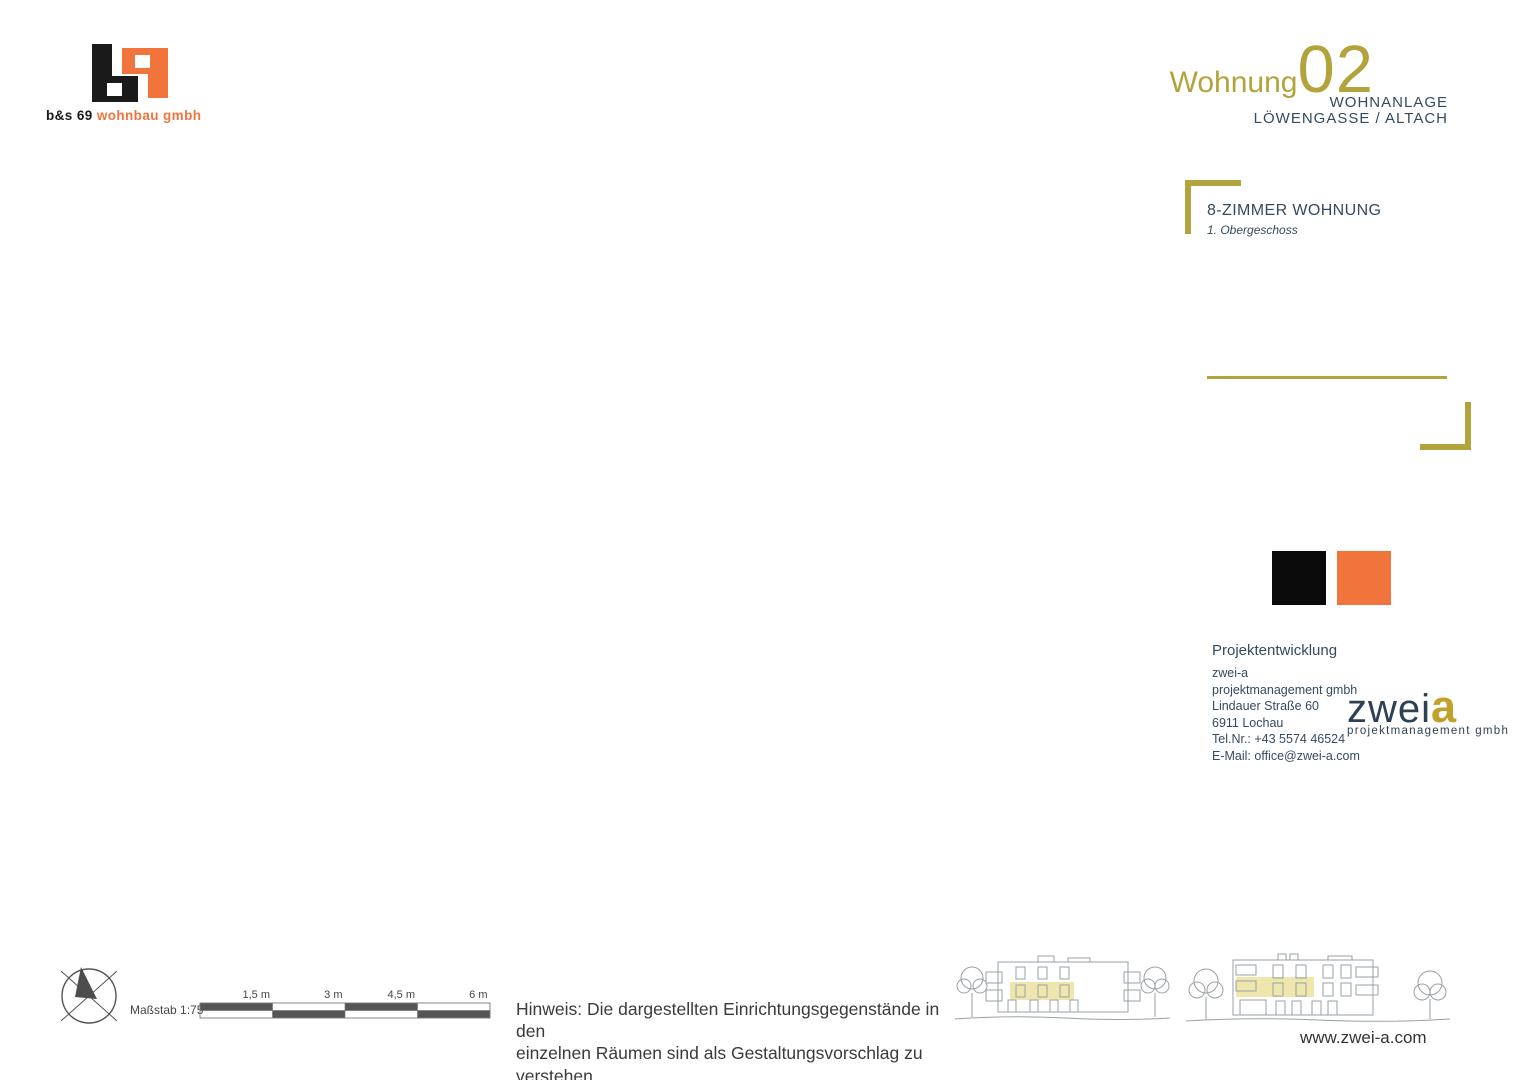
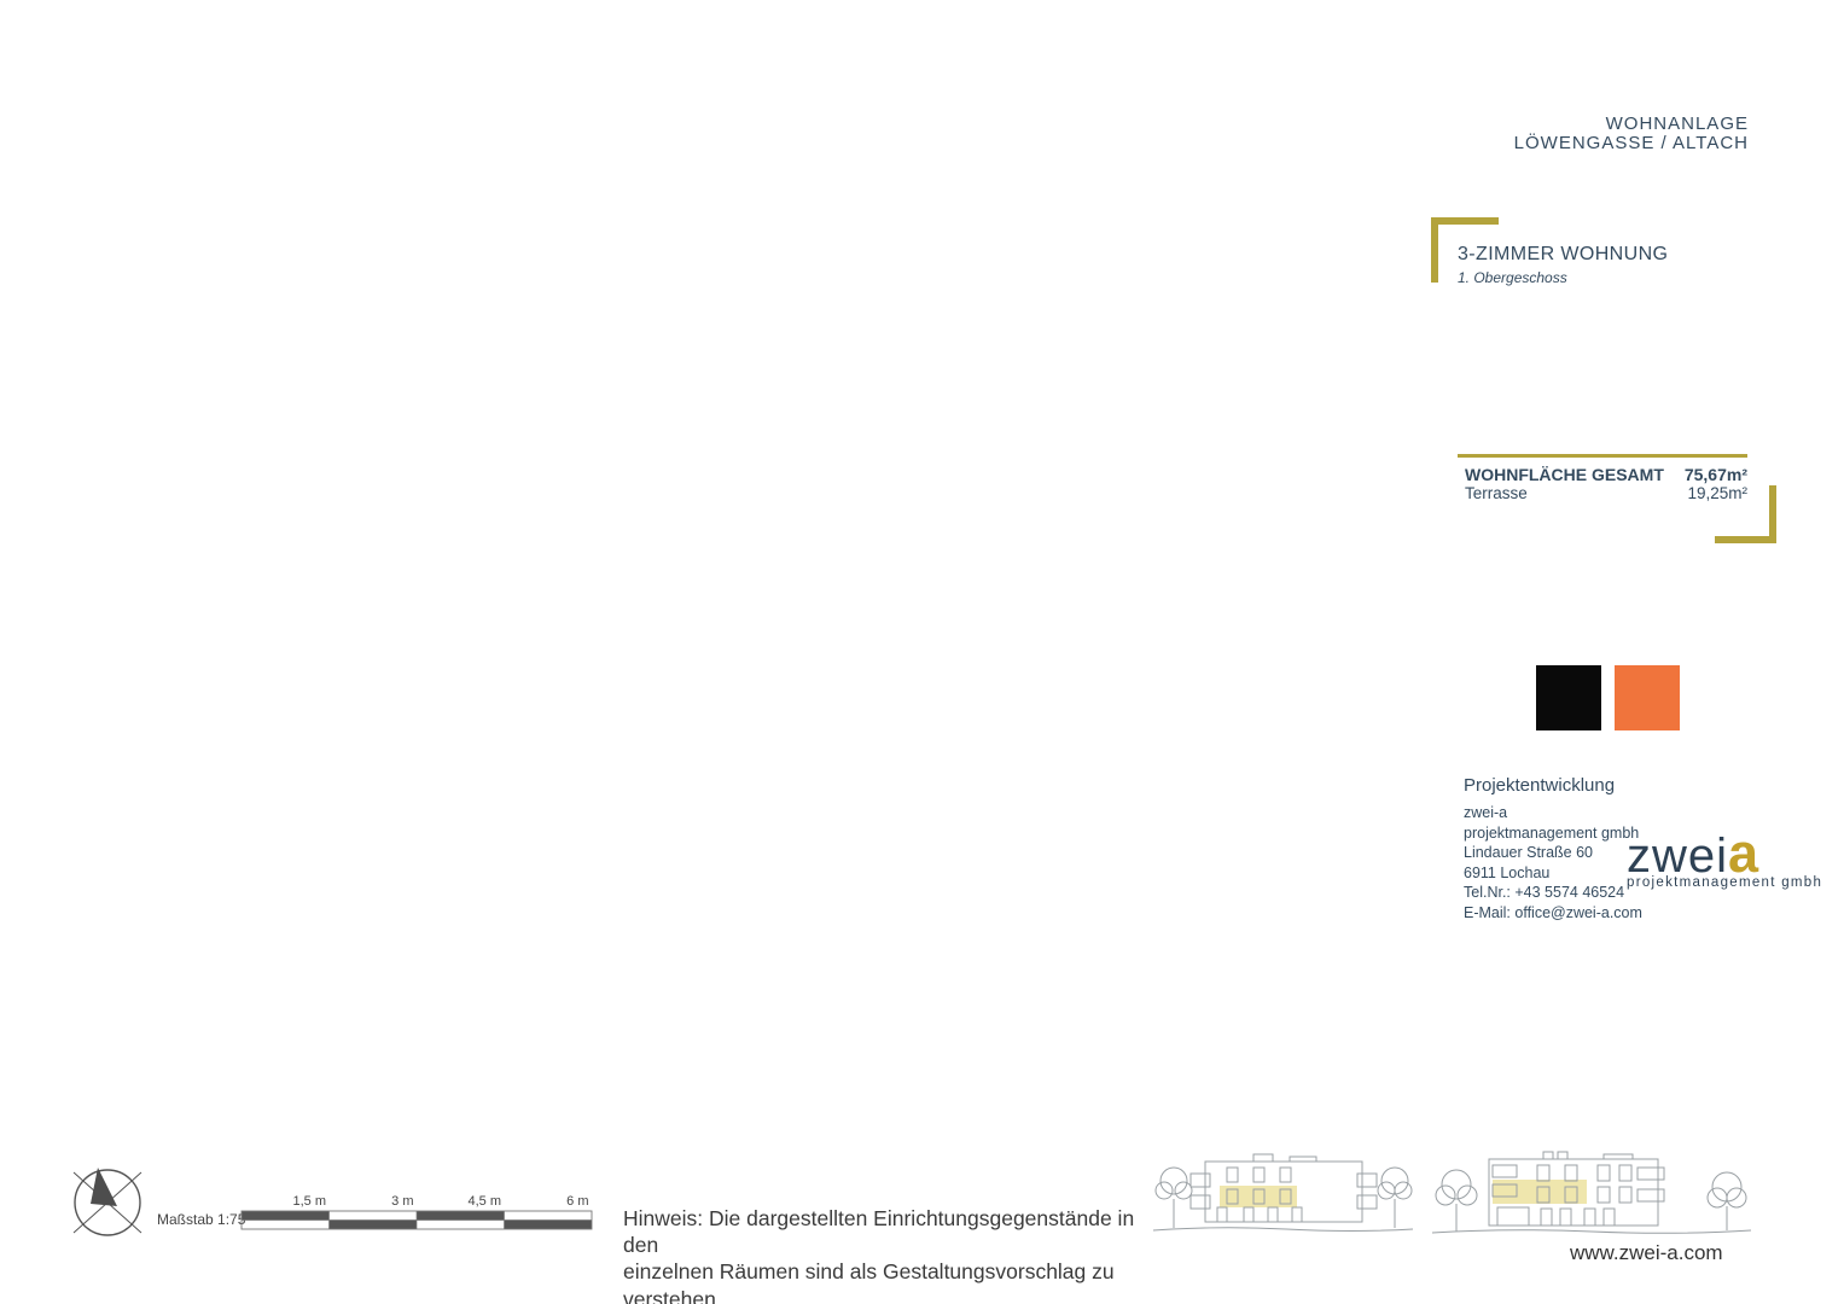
- b&s 69 wohnbau gmbh
- Wohnung02
  WOHNANLAGE
  LÖWENGASSE / ALTACH
- 8-ZIMMER WOHNUNG
+ 3-ZIMMER WOHNUNG
  1. Obergeschoss
+ WOHNFLÄCHE GESAMT
+ 75,67m²
+ Terrasse
+ 19,25m²
  Projektentwicklung
  zwei-a
  projektmanagement gmbh
  Lindauer Straße 60
  6911 Lochau
  Tel.Nr.: +43 5574 46524
  E-Mail: office@zwei-a.com
  zweia
  projektmanagement gmbh
  Maßstab 1:7
  1,5 m
  3 m
  4,5 m
  6 m
  Hinweis: Die dargestellten Einrichtungsgegenstände in den
  einzelnen Räumen sind als Gestaltungsvorschlag zu verstehen
  www.zwei-a.com
